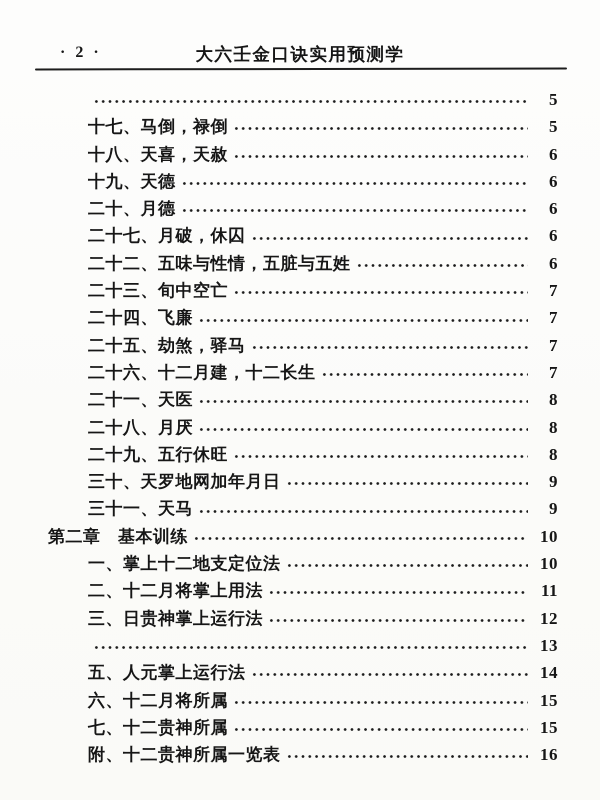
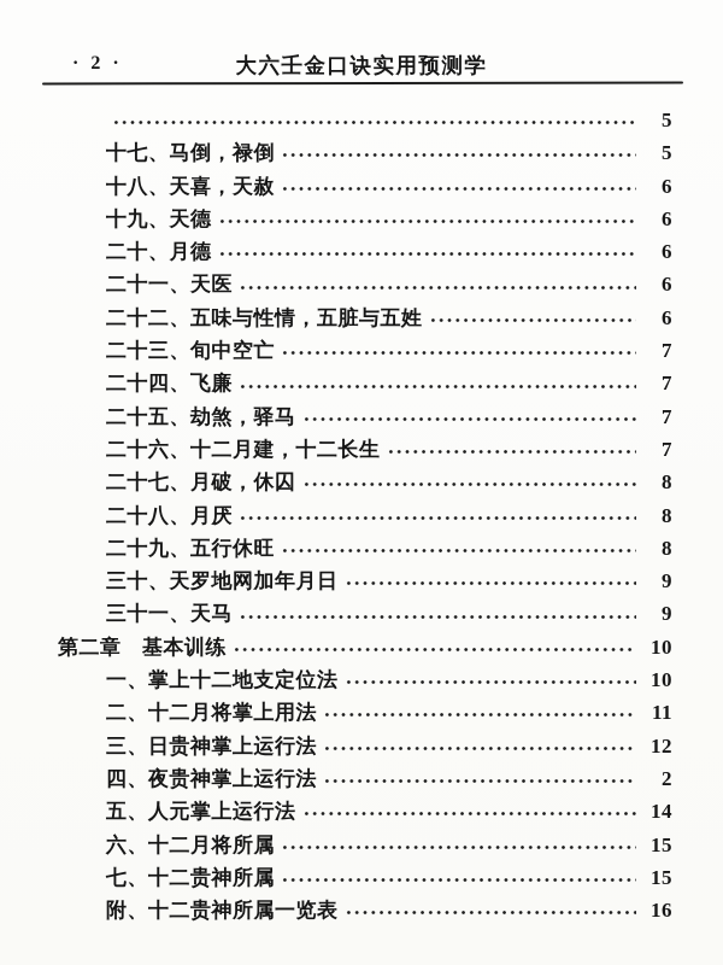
  · 2 ·
  大六壬金口诀实用预测学
  5
  十七、马倒，禄倒
  5
  十八、天喜，天赦
  6
  十九、天德
  6
  二十、月德
  6
- 二十七、月破，休囚
+ 二十一、天医
  6
  二十二、五味与性情，五脏与五姓
  6
  二十三、旬中空亡
  7
  二十四、飞廉
  7
  二十五、劫煞，驿马
  7
  二十六、十二月建，十二长生
  7
- 二十一、天医
+ 二十七、月破，休囚
  8
  二十八、月厌
  8
  二十九、五行休旺
  8
  三十、天罗地网加年月日
  9
  三十一、天马
  9
  第二章 基本训练
  10
  一、掌上十二地支定位法
  10
  二、十二月将掌上用法
  11
  三、日贵神掌上运行法
  12
+ 四、夜贵神掌上运行法
- 13
+ 2
  五、人元掌上运行法
  14
  六、十二月将所属
  15
  七、十二贵神所属
  15
  附、十二贵神所属一览表
  16
